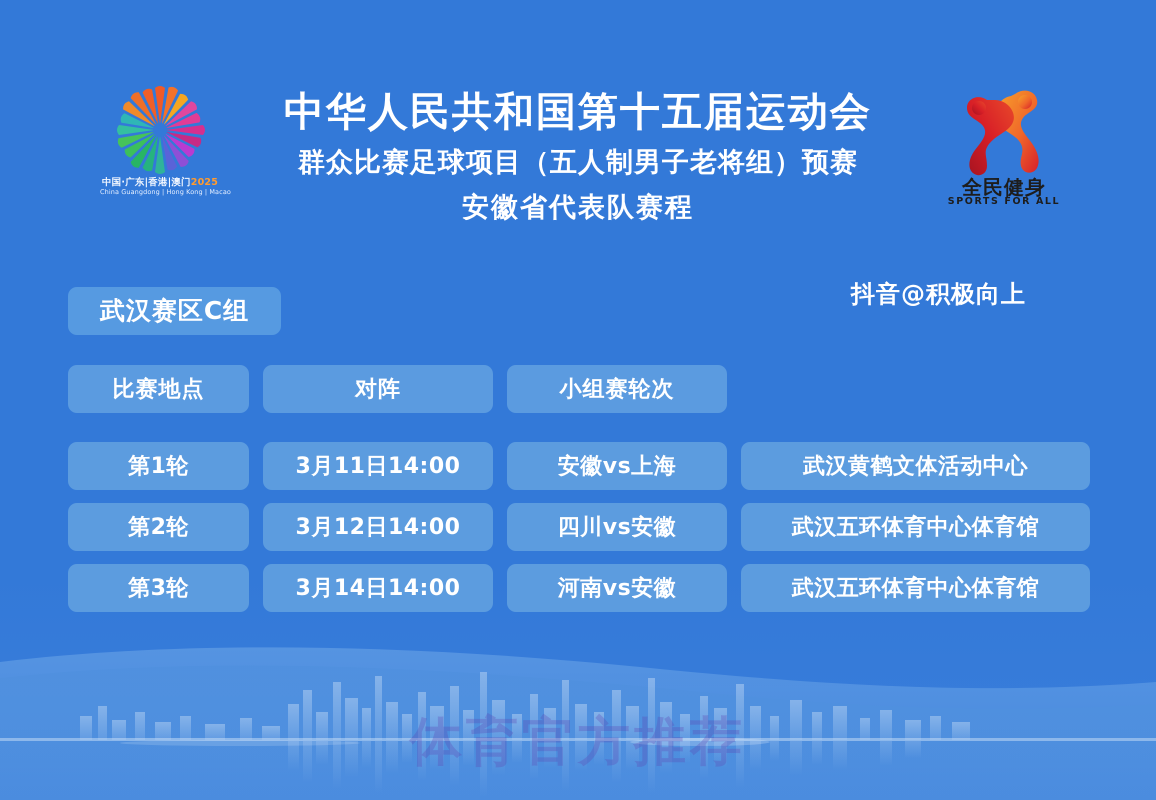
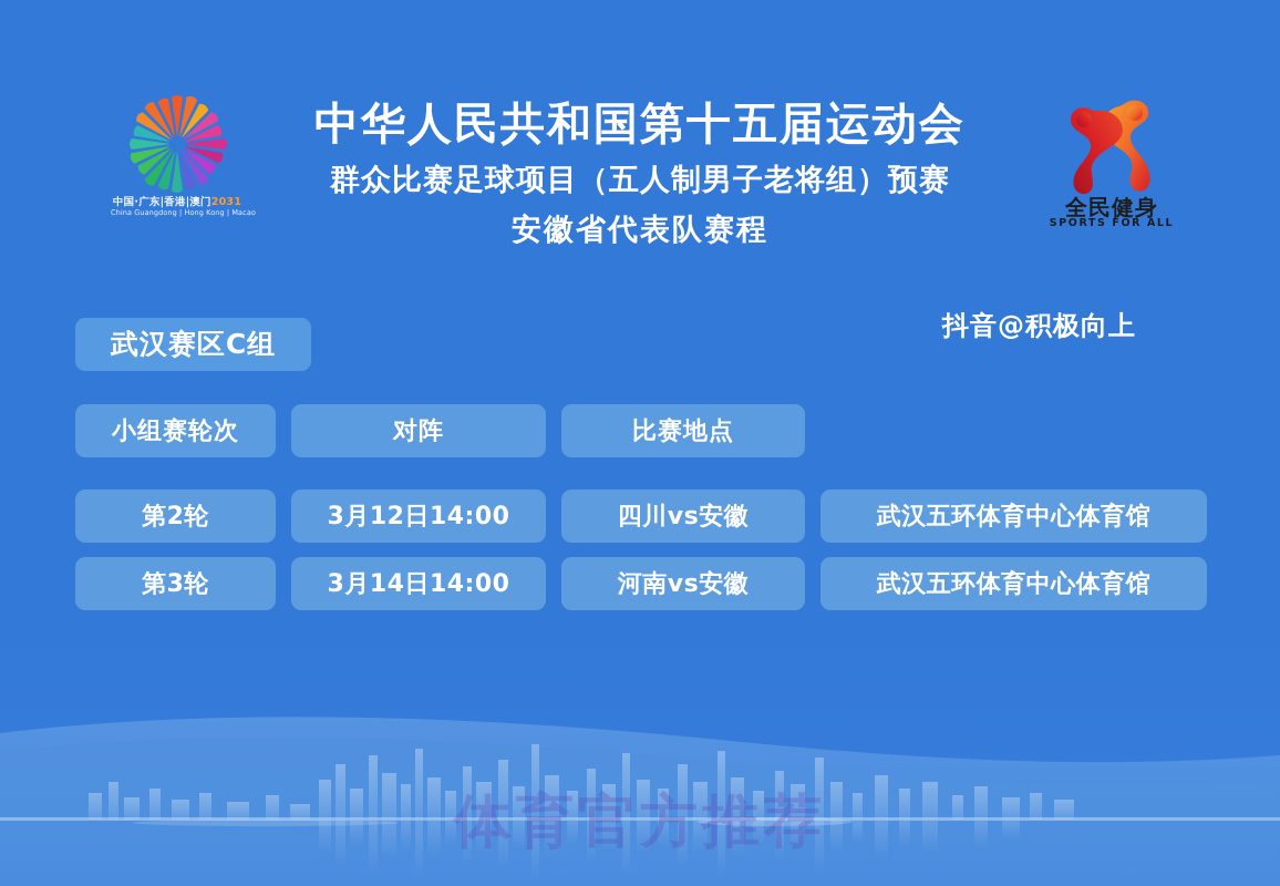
  体育官方推荐
- 中国·广东|香港|澳门2025
+ 中国·广东|香港|澳门2031
  China Guangdong | Hong Kong | Ma
  中华人民共和国第十五届运动会
  群众比赛足球项目（五人制男子老将组）预赛
  安徽省代表队赛程
  全民健身
  SPORTS FOR ALL
  武汉赛区C组
  抖音@积极向上
- 比赛地点
+ 小组赛轮次
  对阵
- 小组赛轮次
+ 比赛地点
- 第1轮
- 3月11日14:00
- 安徽vs上海
- 武汉黄鹤文体活动中心
  第2轮
  3月12日14:00
  四川vs安徽
  武汉五环体育中心体育馆
  第3轮
  3月14日14:00
  河南vs安徽
  武汉五环体育中心体育馆
